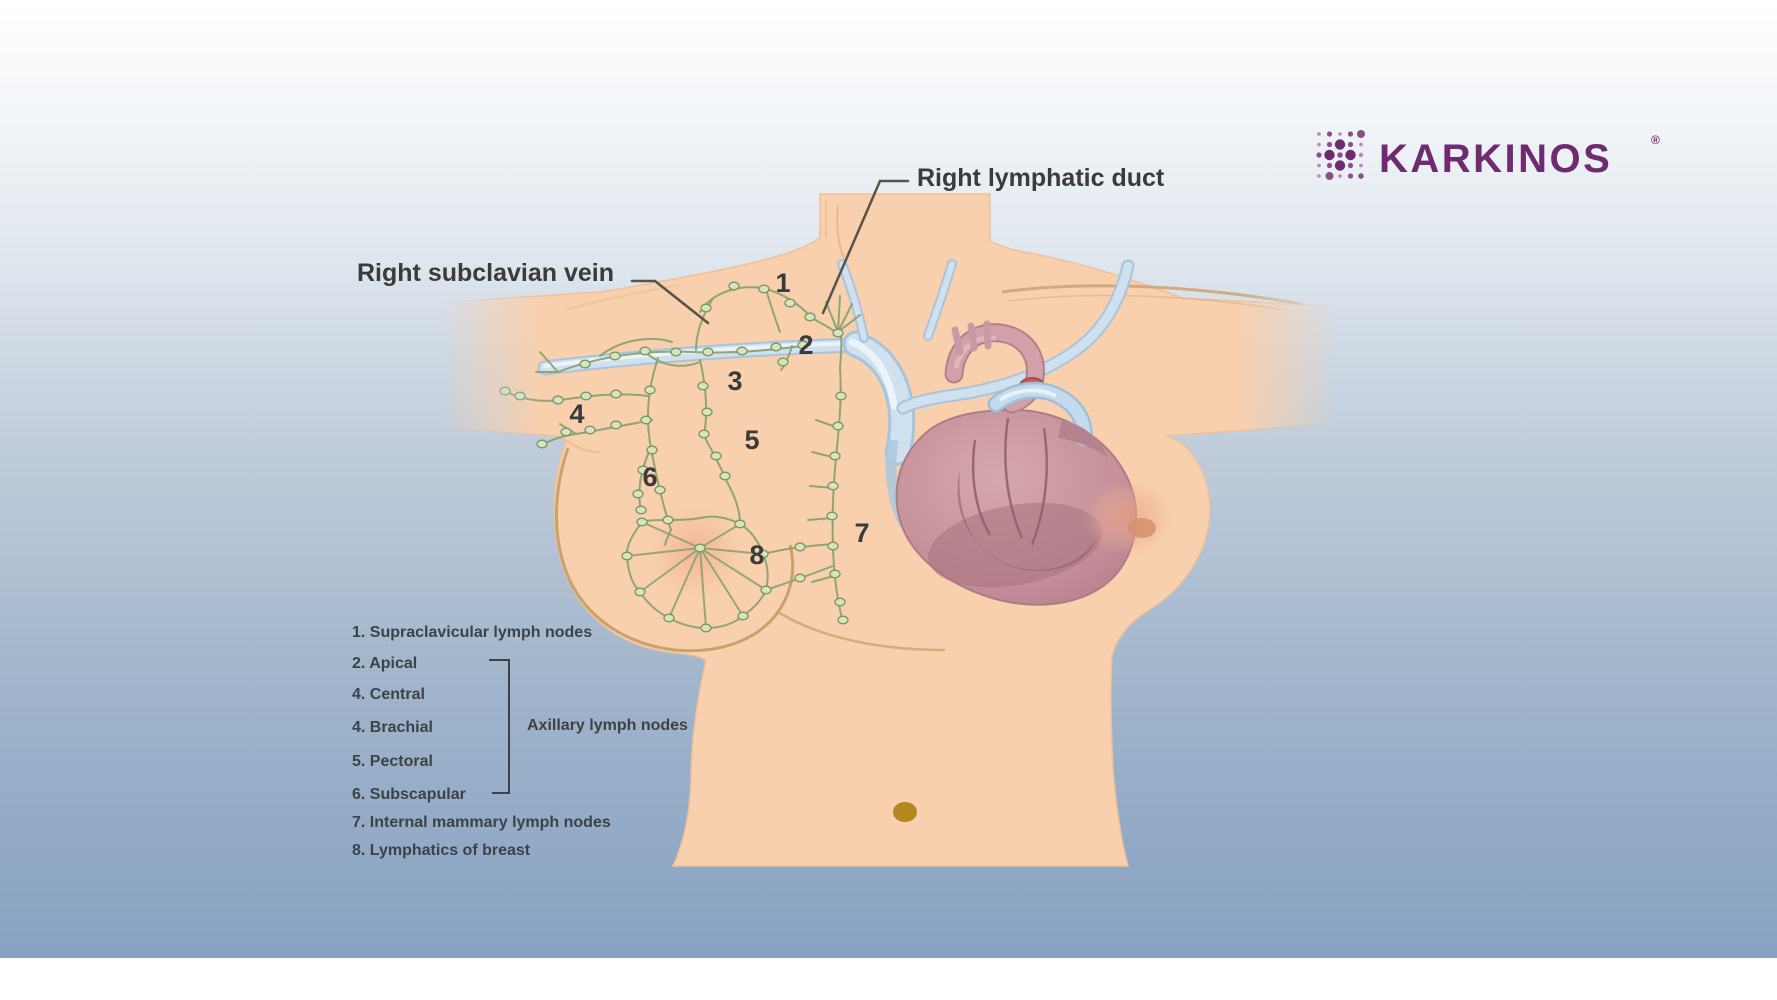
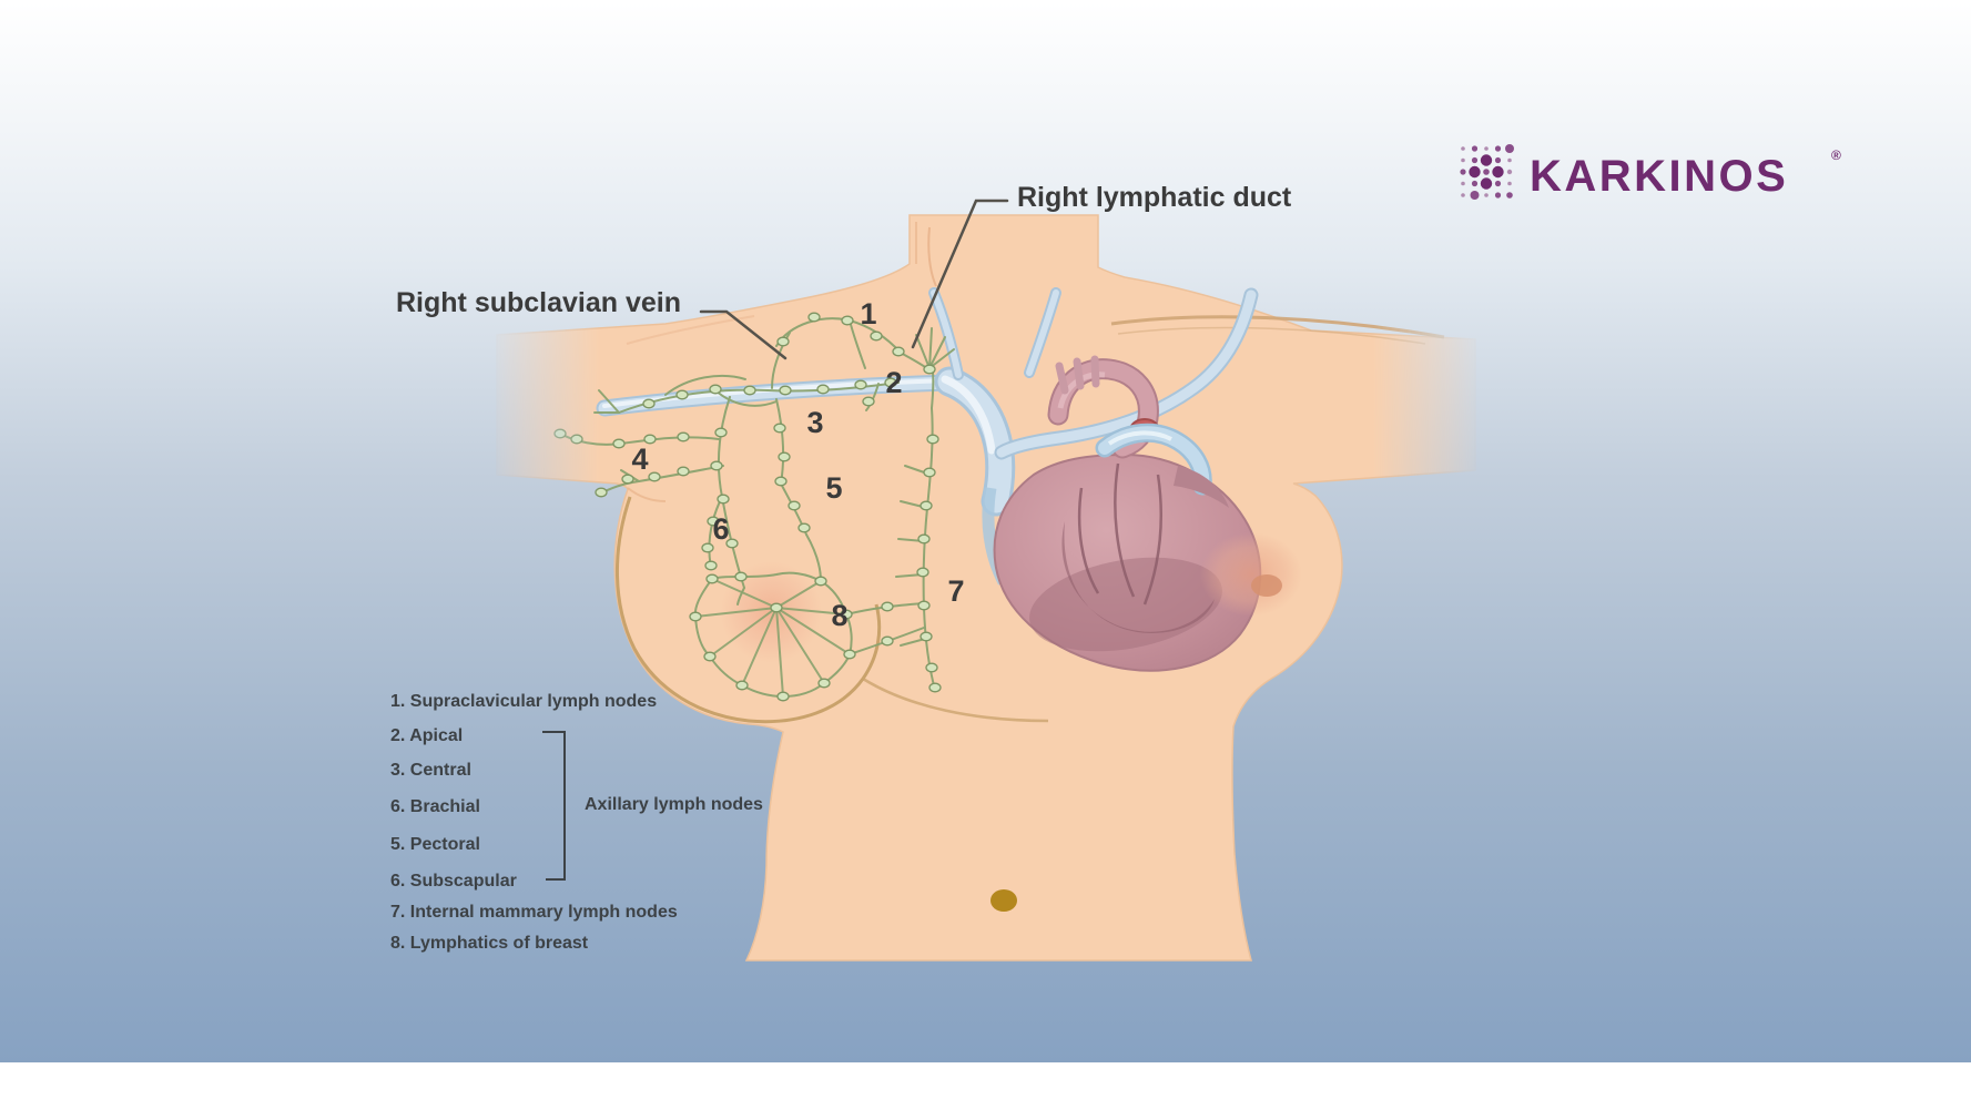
  1
  2
  3
  4
  5
  6
  7
  8
  Right lymphatic duct
  Right subclavian vein
  1. Supraclavicular lymph nodes
  2. Apical
- 4. Central
+ 3. Central
- 4. Brachial
+ 6. Brachial
  5. Pectoral
  6. Subscapular
  7. Internal mammary lymph nodes
  8. Lymphatics of breast
  Axillary lymph nodes
  KARKINOS
  ®
